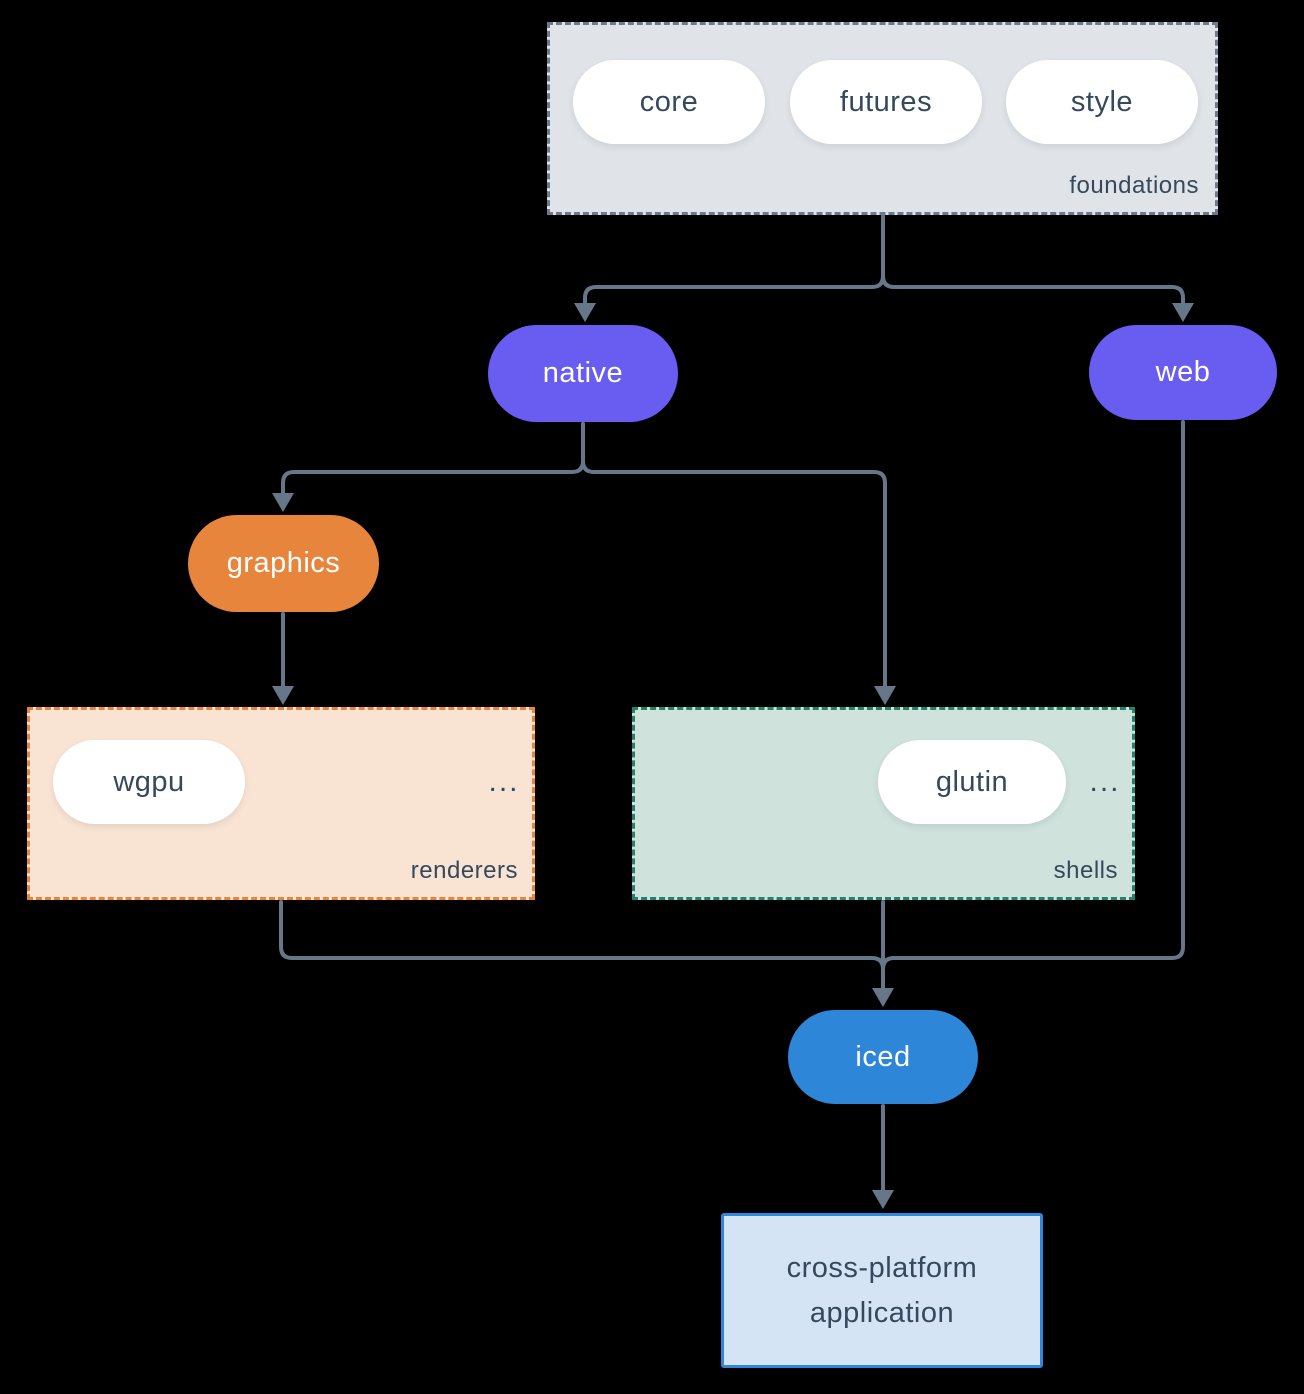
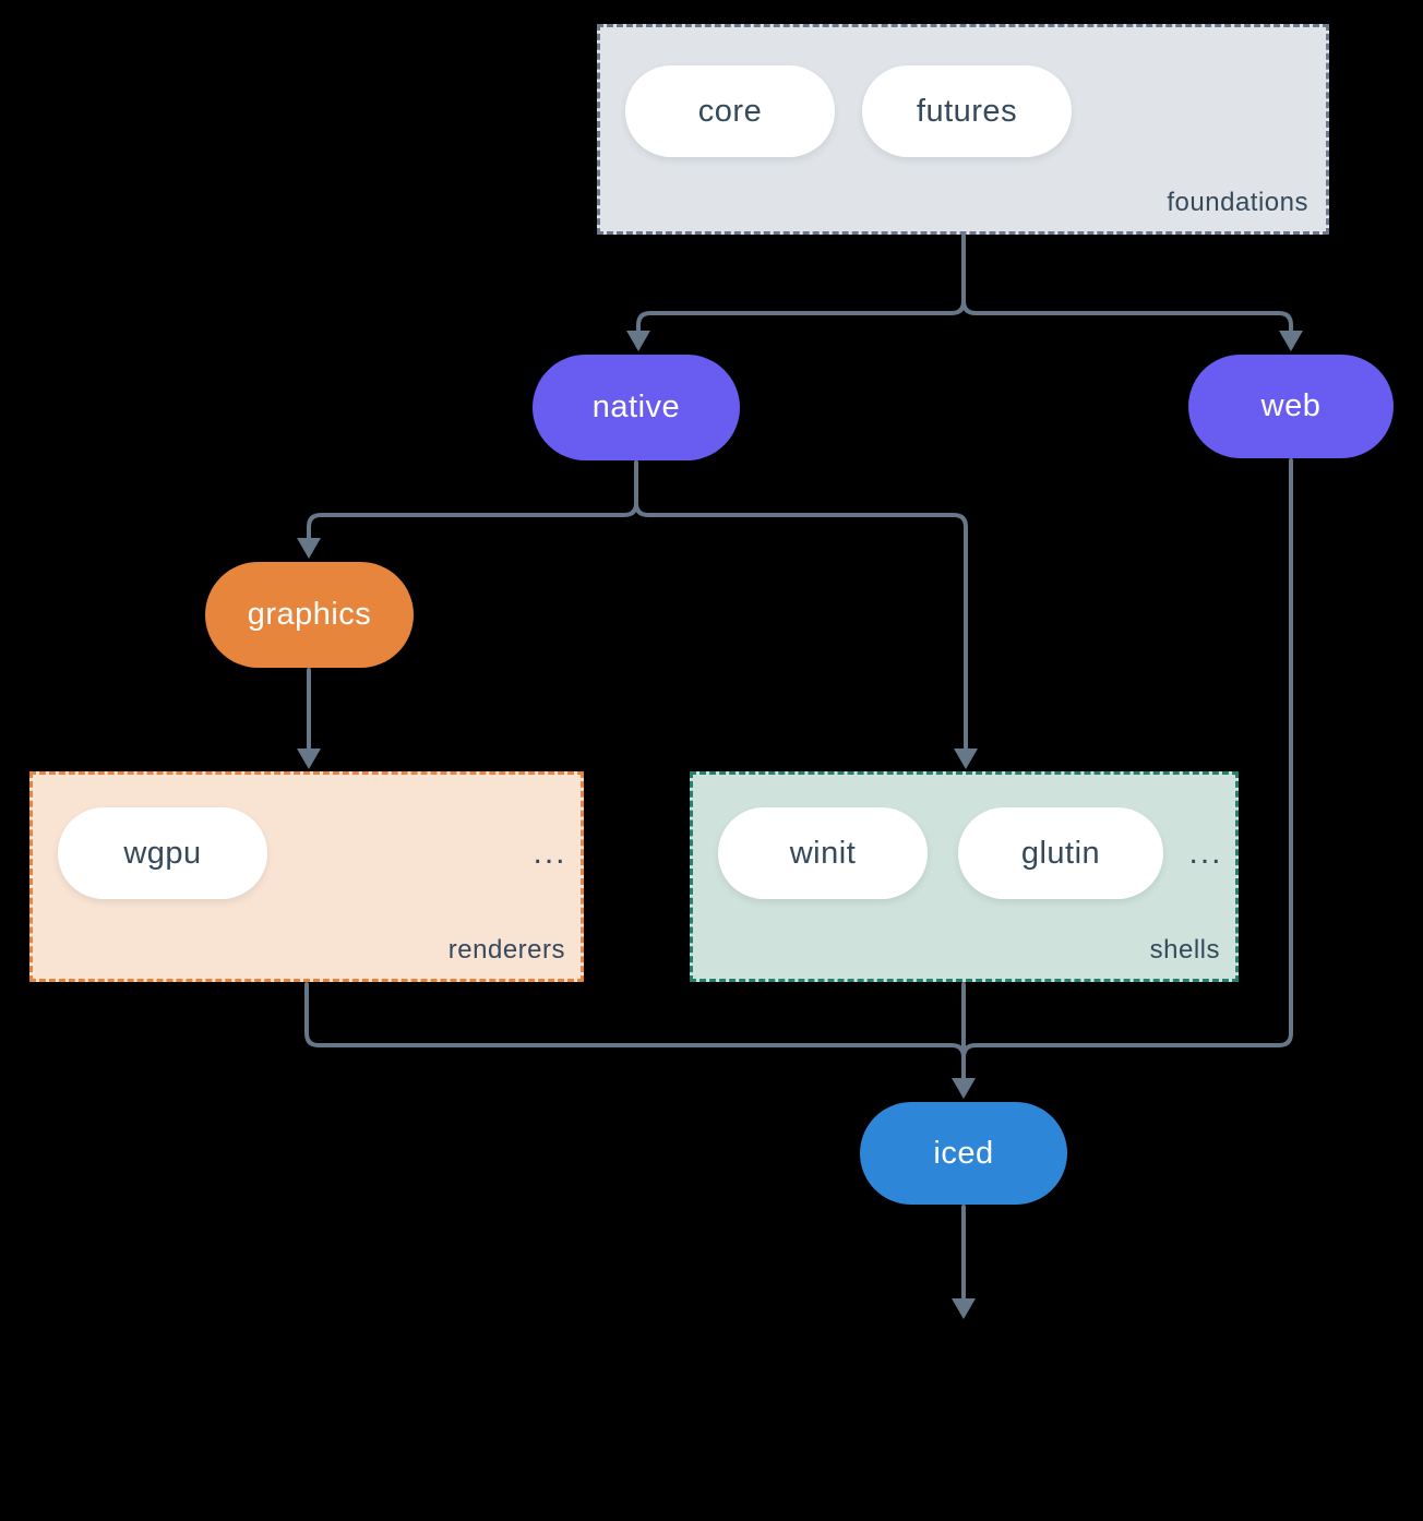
  core
  futures
- style
  foundations
  native
  web
  graphics
  wgpu
  ...
  renderers
+ winit
  glutin
  ...
  shells
  iced
- cross-platform
- application
